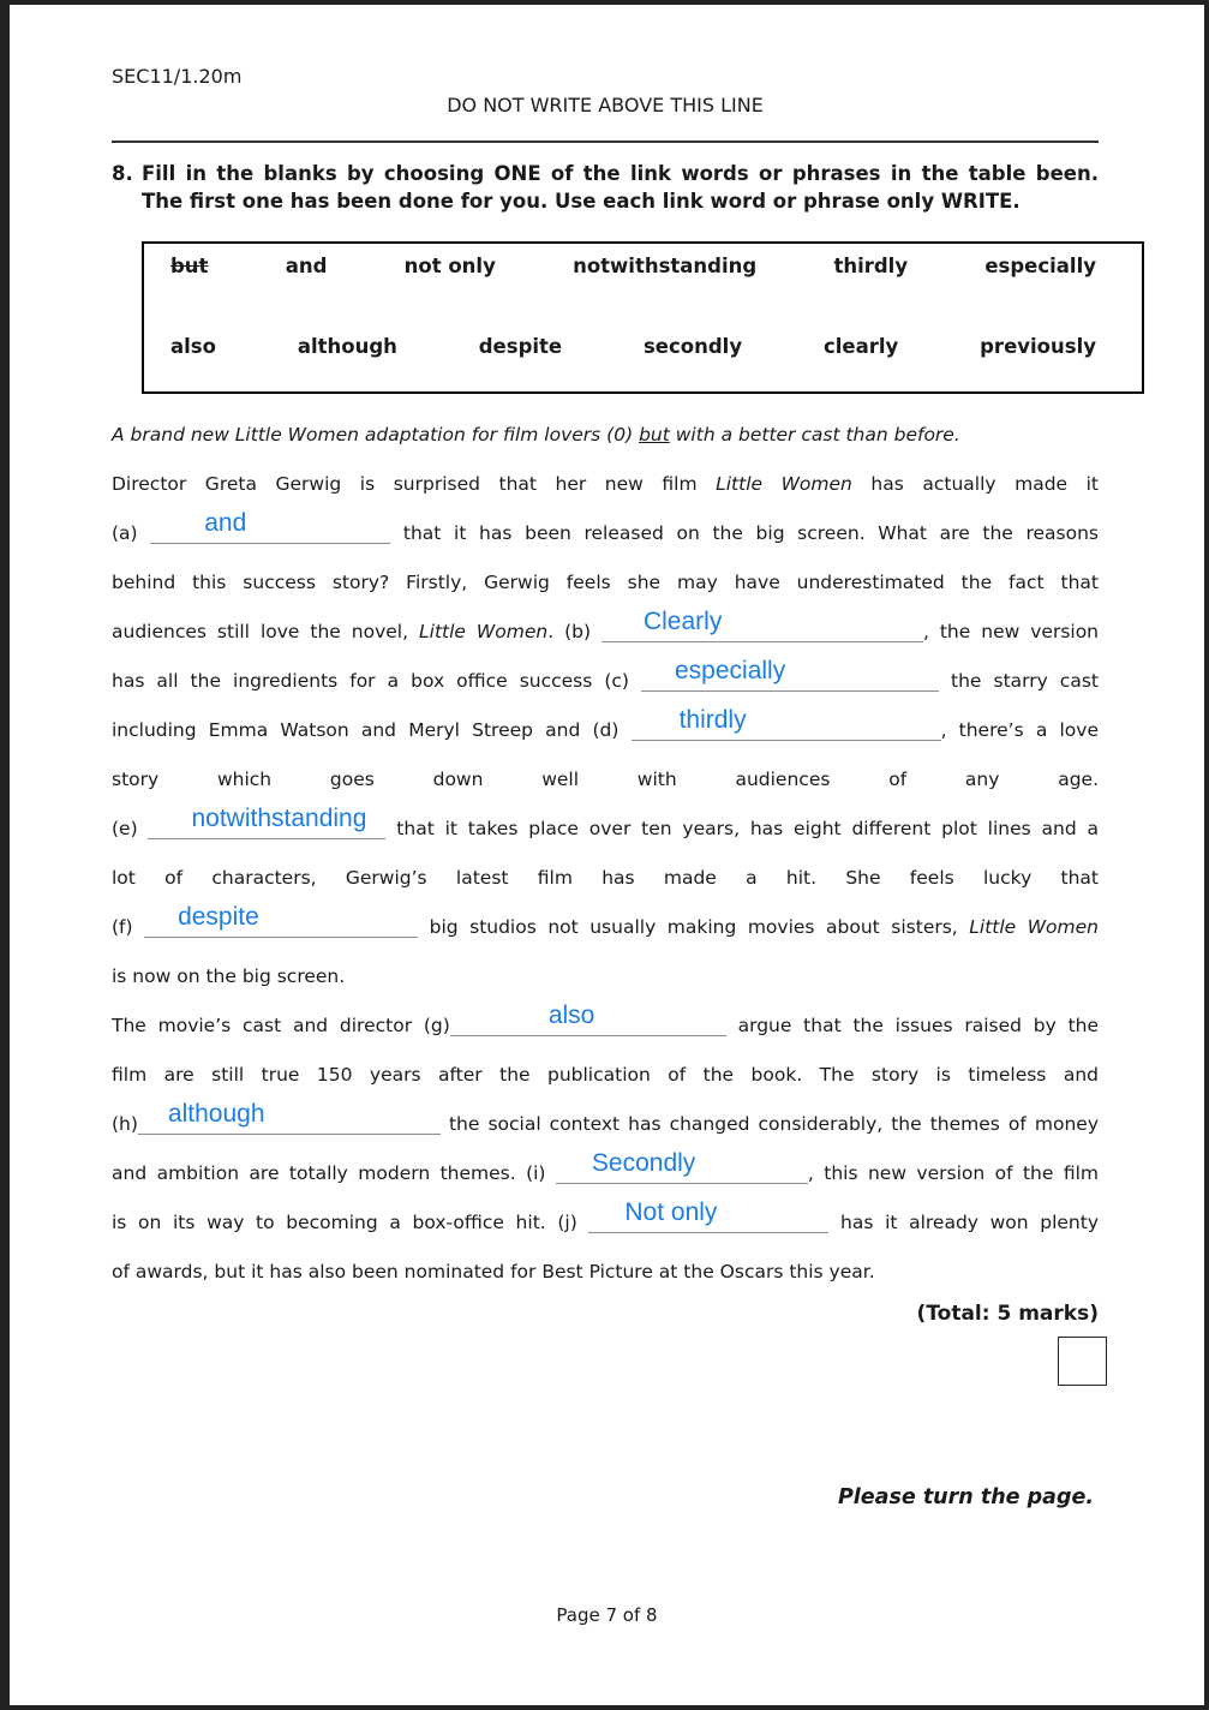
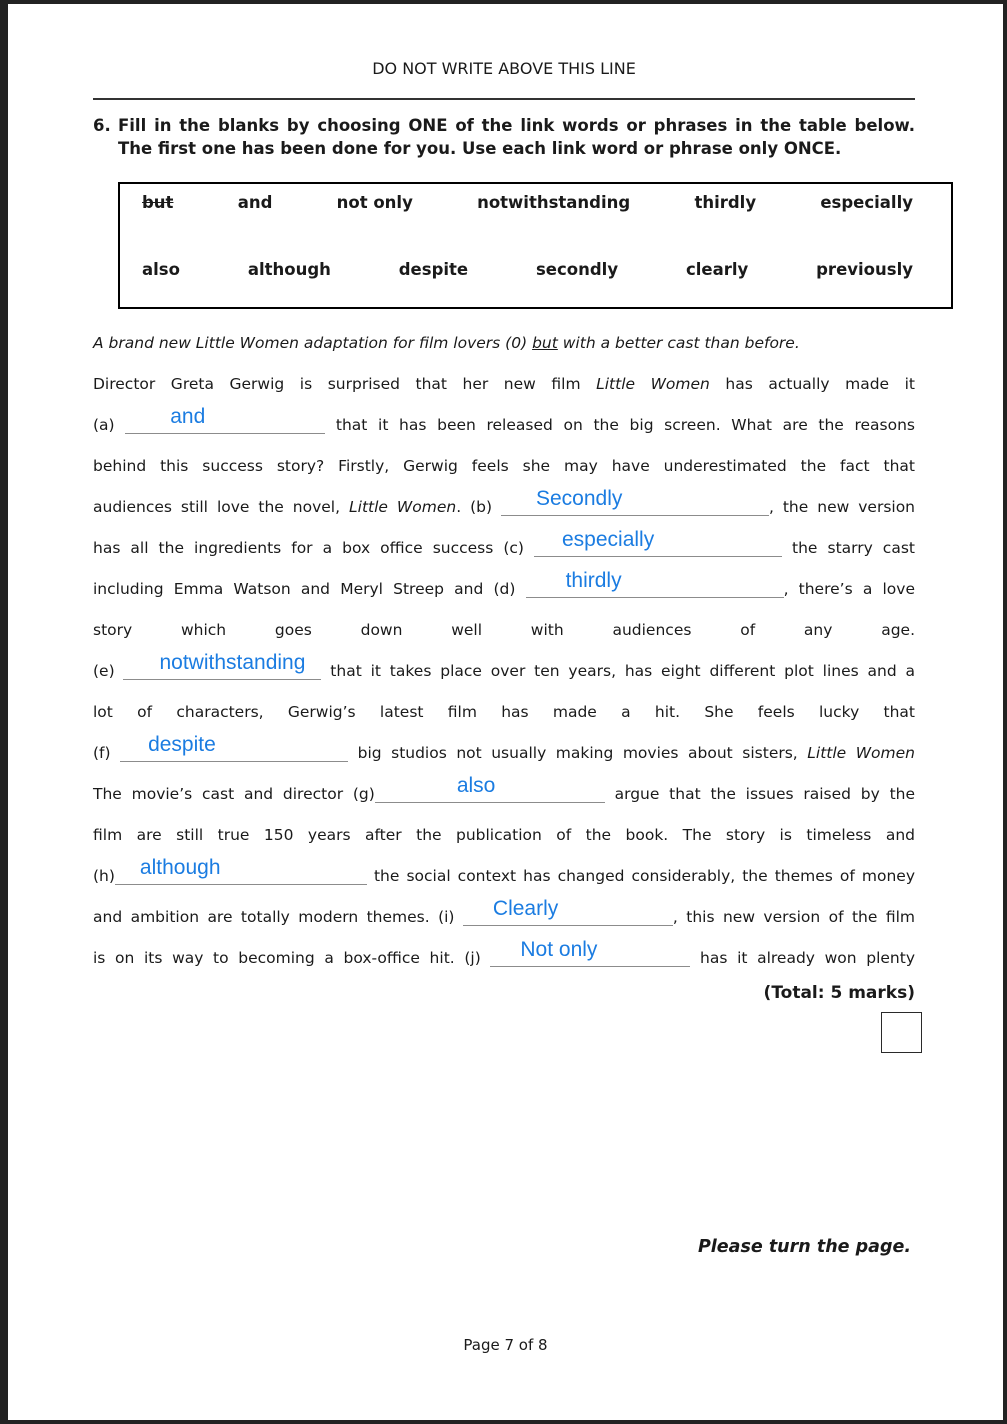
- SEC11/1.20m
  DO NOT WRITE ABOVE THIS LINE
- 8.
+ 6.
- Fill in the blanks by choosing ONE of the link words or phrases in the table been.
+ Fill in the blanks by choosing ONE of the link words or phrases in the table below.
- The first one has been done for you. Use each link word or phrase only WRITE.
+ The first one has been done for you. Use each link word or phrase only ONCE.
  but
  and
  not only
  notwithstanding
  thirdly
  especially
  also
  although
  despite
  secondly
  clearly
  previously
  A brand new Little Women adaptation for film lovers (0) but with a better cast than before.
  Director Greta Gerwig is surprised that her new film Little Women has actually made it
  (a)
  and
  that it has been released on the big screen. What are the reasons
  behind this success story? Firstly, Gerwig feels she may have underestimated the fact that
  audiences still love the novel, Little Women. (b)
- Clearly
+ Secondly
  , the new version
  has all the ingredients for a box office success (c)
  especially
  the starry cast
  including Emma Watson and Meryl Streep and (d)
  thirdly
  , there’s a love
  story which goes down well with audiences of any age.
  (e)
  notwithstanding
  that it takes place over ten years, has eight different plot lines and a
  lot of characters, Gerwig’s latest film has made a hit. She feels lucky that
  (f)
  despite
  big studios not usually making movies about sisters, Little Women
- is now on the big screen.
  The movie’s cast and director (g)
  also
  argue that the issues raised by the
  film are still true 150 years after the publication of the book. The story is timeless and
  (h)
  although
  the social context has changed considerably, the themes of money
  and ambition are totally modern themes. (i)
- Secondly
+ Clearly
  , this new version of the film
  is on its way to becoming a box-office hit. (j)
  Not only
  has it already won plenty
- of awards, but it has also been nominated for Best Picture at the Oscars this year.
  (Total: 5 marks)
  Please turn the page.
  Page 7 of 8
